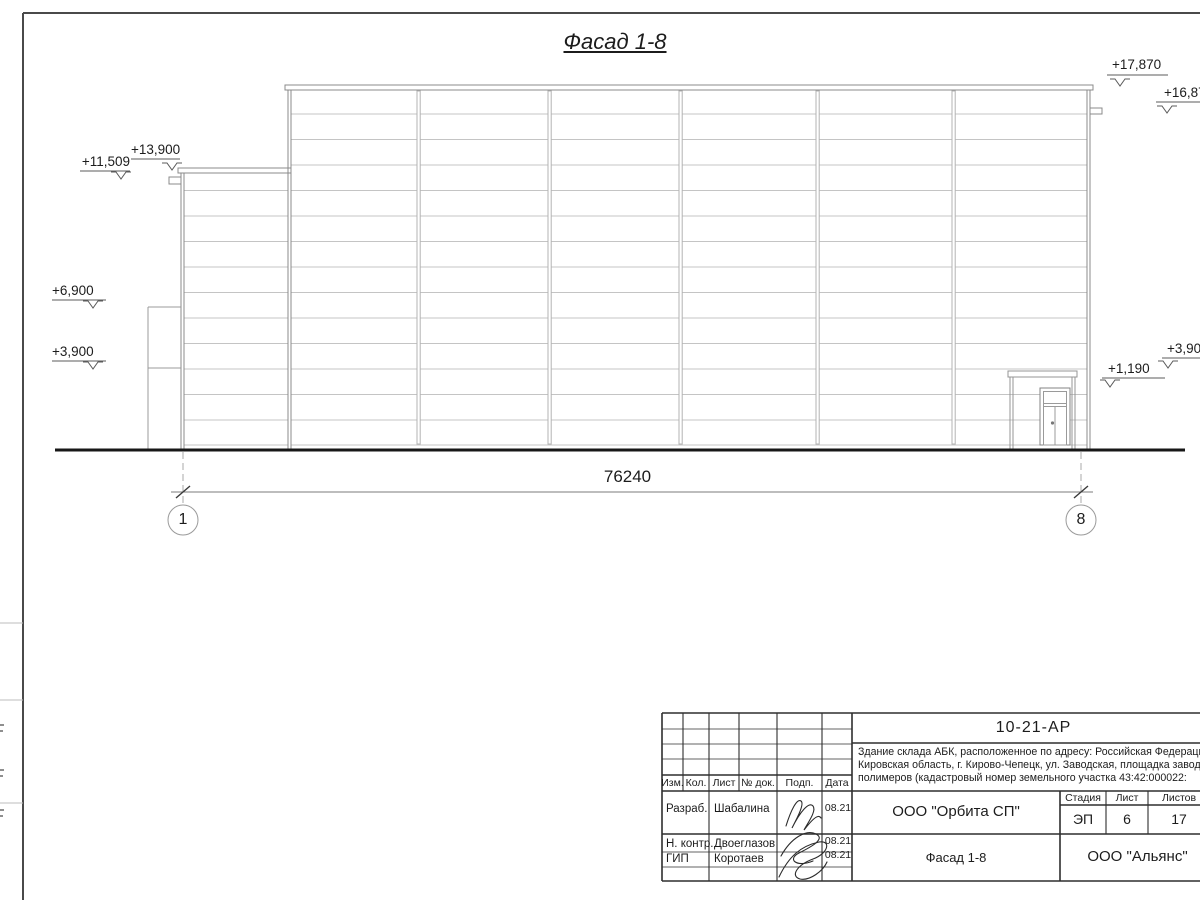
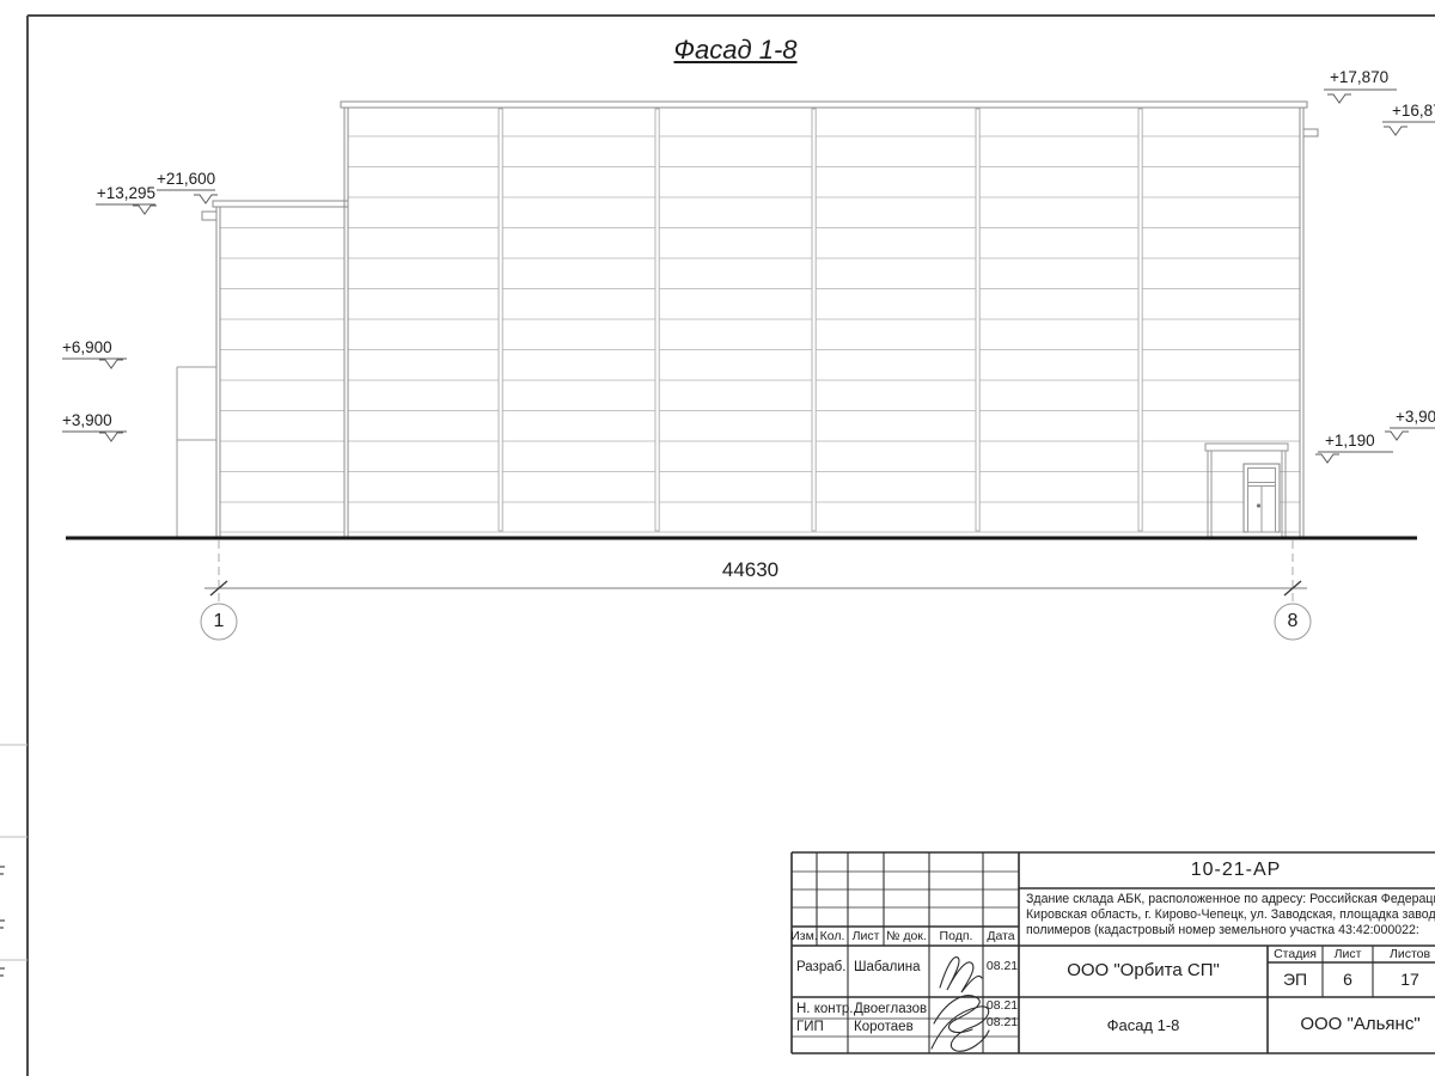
  Фасад 1-8
- +11,509
+ +13,295
- +13,900
+ +21,600
  +6,900
  +3,900
  +17,870
  +16,8
  +1,190
  +3,90
- 76240
+ 44630
  1
  8
  10-21-АР
  Здание склада АБК, расположенное по адресу: Российская Федерац
  Кировская область, г. Кирово-Чепецк, ул. Заводская, площадка завод
  полимеров (кадастровый номер земельного участка 43:42:000022:
  Изм.
  Кол.
  Лист
  № док.
  Подп.
  Дата
  Разраб.
  Шабалина
  08.21
  Н. контр.
  Двоеглазов
  08.21
  ГИП
  Коротаев
  08.21
  ООО "Орбита СП"
  Стадия
  Лист
  Листов
  ЭП
  6
  17
  Фасад 1-8
  ООО "Альянс"
